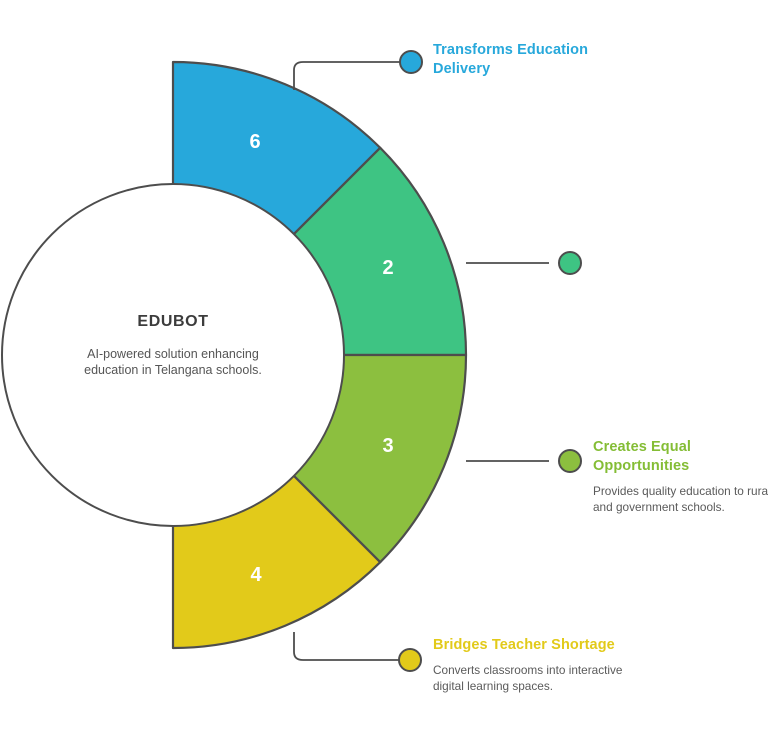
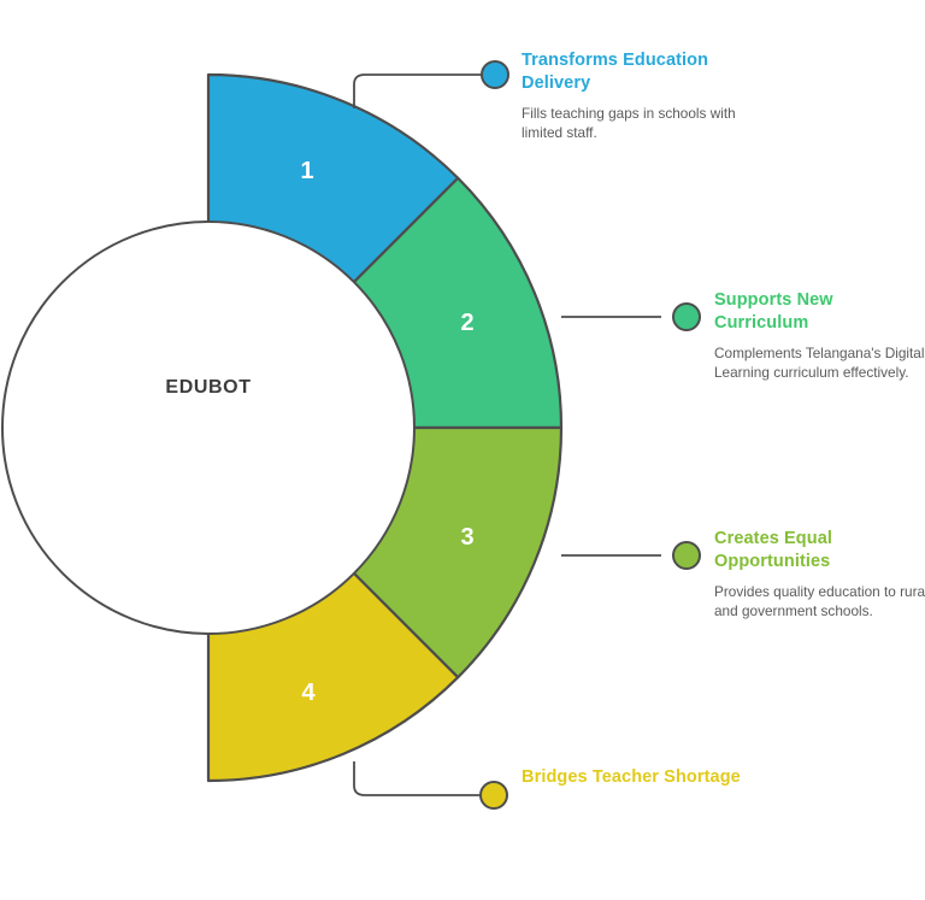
- 6
+ 1
  2
  3
  4
  EDUBOT
- AI-powered solution enhancing education in Telangana schools.
  Transforms Education Delivery
+ Fills teaching gaps in schools with limited staff.
+ Supports New Curriculum
+ Complements Telangana's Digital Learning curriculum effectively.
  Creates Equal Opportunities
  Provides quality education to rura and government schools.
  Bridges Teacher Shortage
- Converts classrooms into interactive digital learning spaces.
